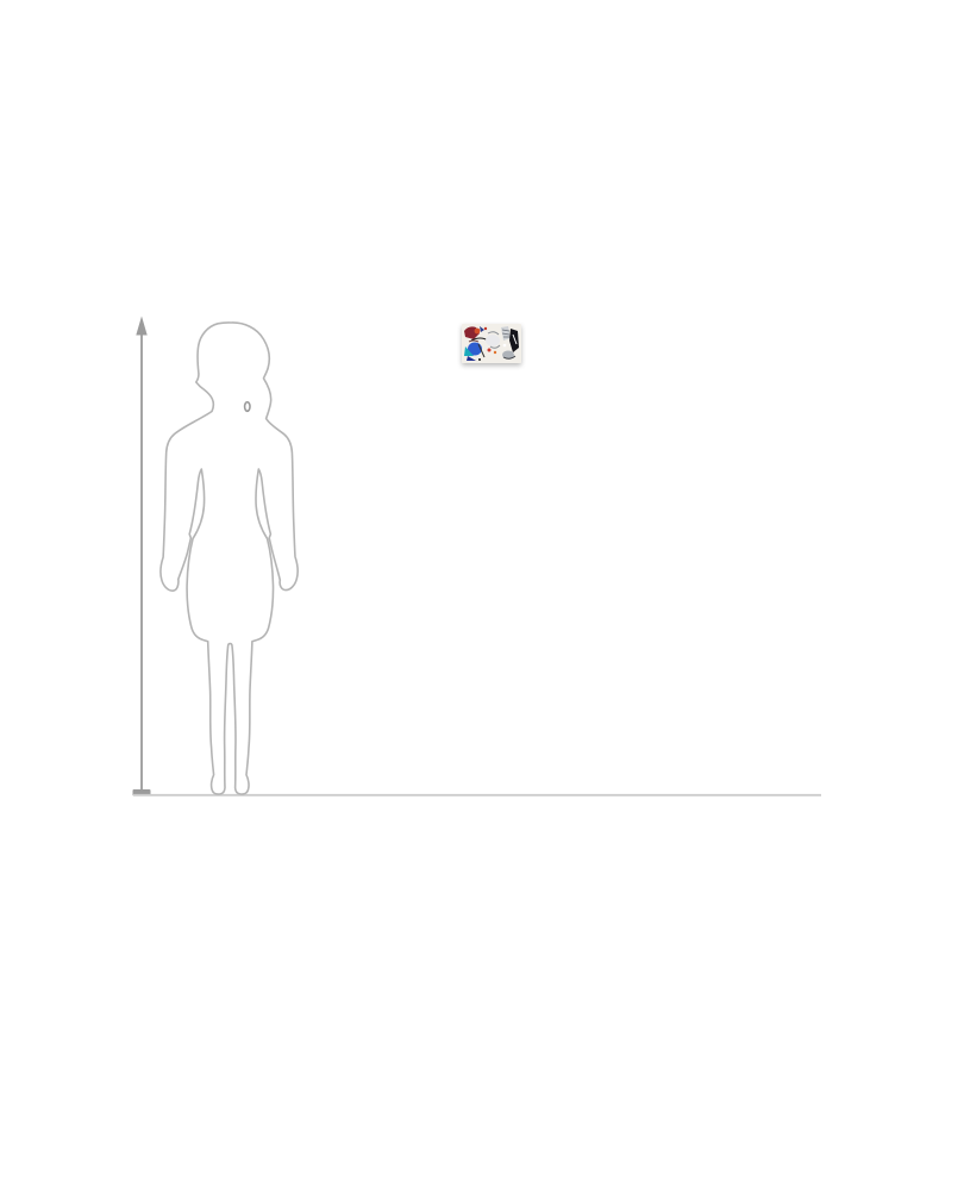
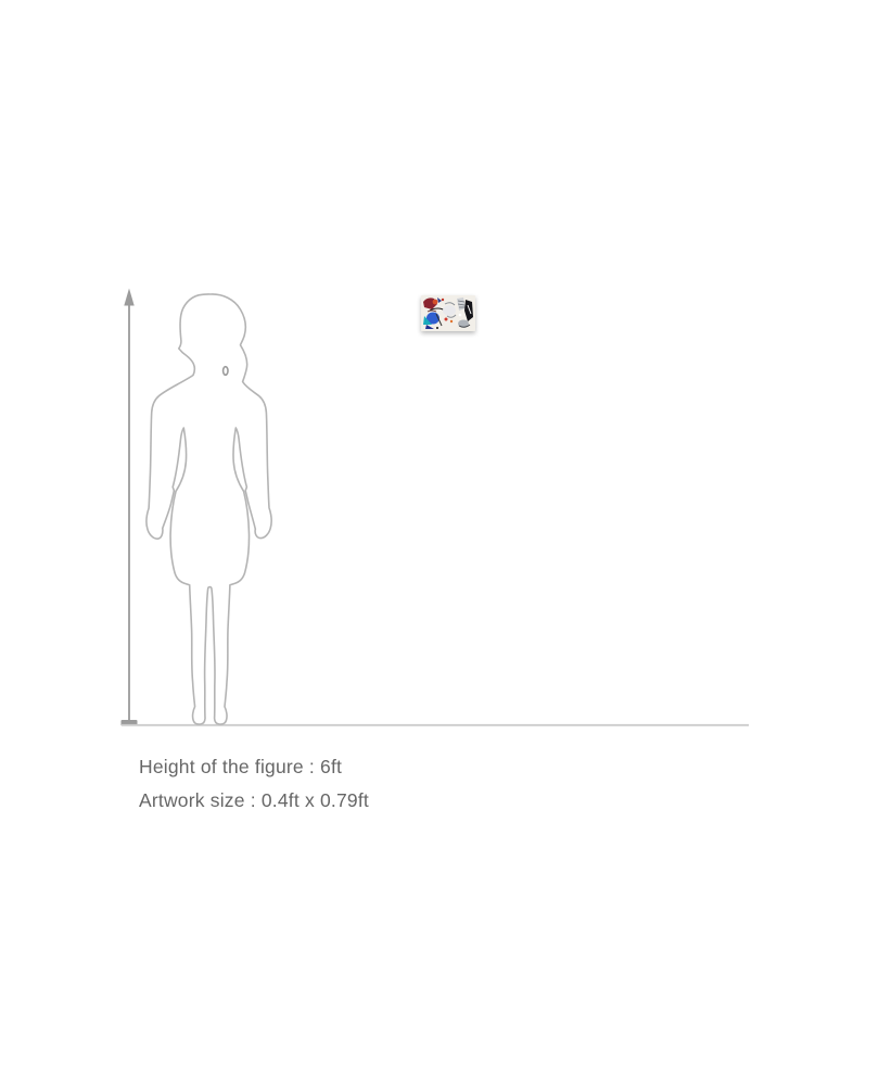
+ Height of the figure : 6ft
+ Artwork size : 0.4ft x 0.79ft
